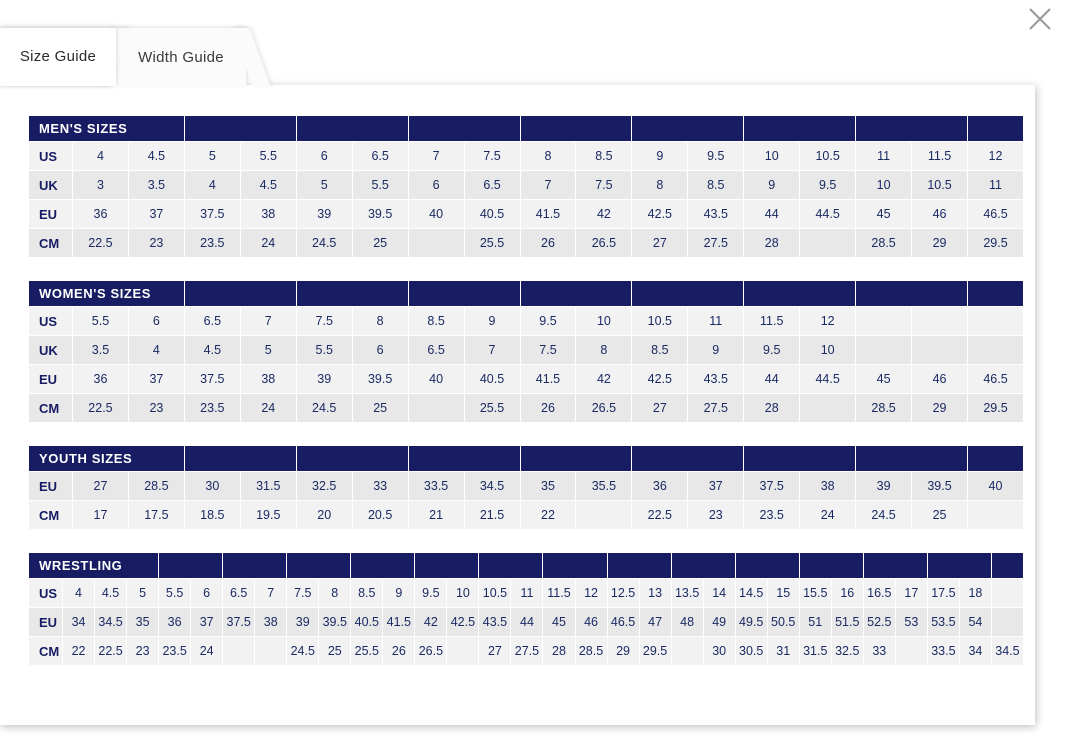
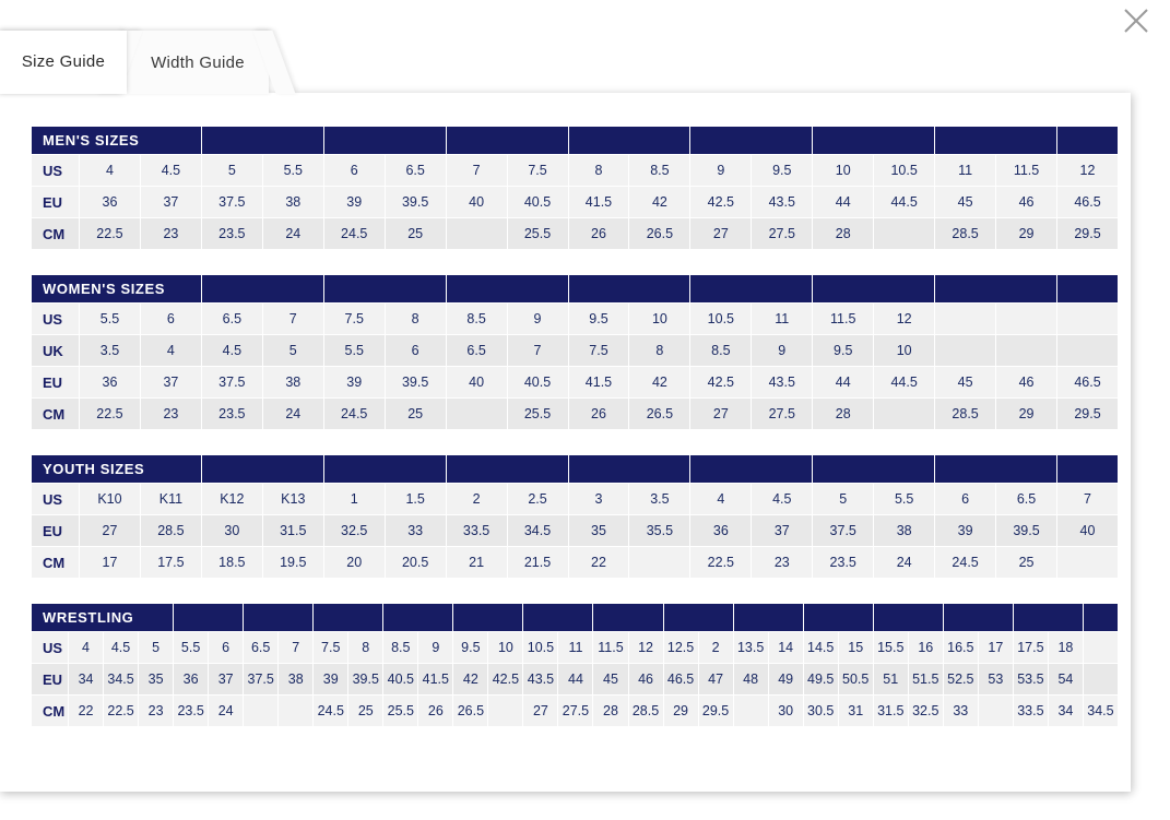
  Size Guide
  Width Guide
  MEN'S SIZES
  US	4	4.5	5	5.5	6	6.5	7	7.5	8	8.5	9	9.5	10	10.5	11	11.5	12
- UK	3	3.5	4	4.5	5	5.5	6	6.5	7	7.5	8	8.5	9	9.5	10	10.5	11
  EU	36	37	37.5	38	39	39.5	40	40.5	41.5	42	42.5	43.5	44	44.5	45	46	46.5
  CM	22.5	23	23.5	24	24.5	25		25.5	26	26.5	27	27.5	28		28.5	29	29.5
  WOMEN'S SIZES
  US	5.5	6	6.5	7	7.5	8	8.5	9	9.5	10	10.5	11	11.5	12
  UK	3.5	4	4.5	5	5.5	6	6.5	7	7.5	8	8.5	9	9.5	10
  EU	36	37	37.5	38	39	39.5	40	40.5	41.5	42	42.5	43.5	44	44.5	45	46	46.5
  CM	22.5	23	23.5	24	24.5	25		25.5	26	26.5	27	27.5	28		28.5	29	29.5
  YOUTH SIZES
+ US	K10	K11	K12	K13	1	1.5	2	2.5	3	3.5	4	4.5	5	5.5	6	6.5	7
  EU	27	28.5	30	31.5	32.5	33	33.5	34.5	35	35.5	36	37	37.5	38	39	39.5	40
  CM	17	17.5	18.5	19.5	20	20.5	21	21.5	22		22.5	23	23.5	24	24.5	25
  WRESTLING
- US	4	4.5	5	5.5	6	6.5	7	7.5	8	8.5	9	9.5	10	10.5	11	11.5	12	12.5	13	13.5	14	14.5	15	15.5	16	16.5	17	17.5	18
+ US	4	4.5	5	5.5	6	6.5	7	7.5	8	8.5	9	9.5	10	10.5	11	11.5	12	12.5	2	13.5	14	14.5	15	15.5	16	16.5	17	17.5	18
  EU	34	34.5	35	36	37	37.5	38	39	39.5	40.5	41.5	42	42.5	43.5	44	45	46	46.5	47	48	49	49.5	50.5	51	51.5	52.5	53	53.5	54
  CM	22	22.5	23	23.5	24			24.5	25	25.5	26	26.5		27	27.5	28	28.5	29	29.5		30	30.5	31	31.5	32.5	33		33.5	34	34.5
